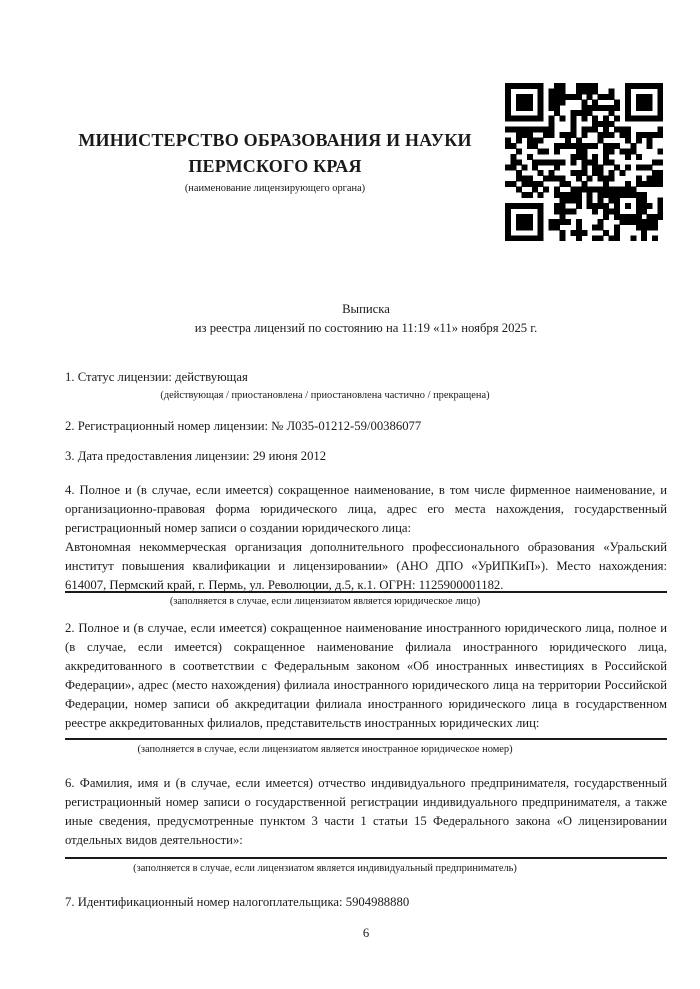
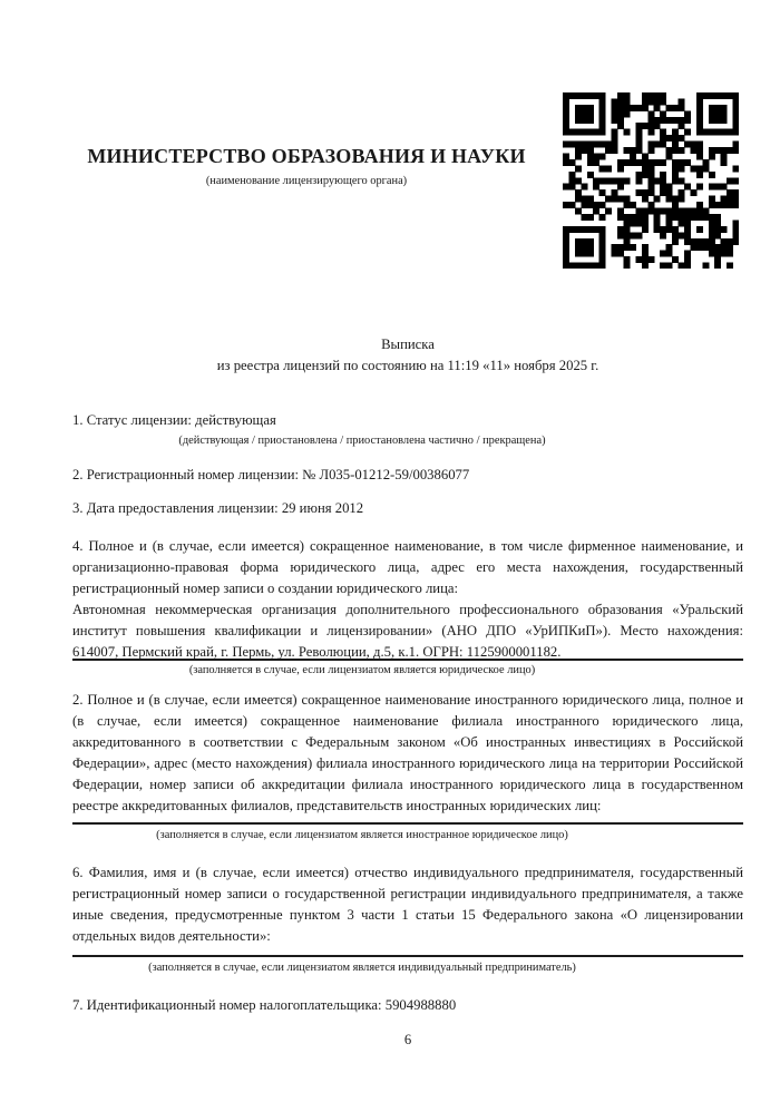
  МИНИСТЕРСТВО ОБРАЗОВАНИЯ И НАУКИ
- ПЕРМСКОГО КРАЯ
  (наименование лицензирующего органа)
  Выписка
  из реестра лицензий по состоянию на 11:19 «11» ноября 2025 г.
  1. Статус лицензии: действующая
  (действующая / приостановлена / приостановлена частично / прекращена)
  2. Регистрационный номер лицензии: № Л035-01212-59/00386077
  3. Дата предоставления лицензии: 29 июня 2012
  4. Полное и (в случае, если имеется) сокращенное наименование, в том числе фирменное наименование, и организационно-правовая форма юридического лица, адрес его места нахождения, государственный регистрационный номер записи о создании юридического лица:
  Автономная некоммерческая организация дополнительного профессионального образования «Уральский институт повышения квалификации и лицензировании» (АНО ДПО «УрИПКиП»). Место нахождения: 614007, Пермский край, г. Пермь, ул. Революции, д.5, к.1. ОГРН: 1125900001182.
  (заполняется в случае, если лицензиатом является юридическое лицо)
  2. Полное и (в случае, если имеется) сокращенное наименование иностранного юридического лица, полное и (в случае, если имеется) сокращенное наименование филиала иностранного юридического лица, аккредитованного в соответствии с Федеральным законом «Об иностранных инвестициях в Российской Федерации», адрес (место нахождения) филиала иностранного юридического лица на территории Российской Федерации, номер записи об аккредитации филиала иностранного юридического лица в государственном реестре аккредитованных филиалов, представительств иностранных юридических лиц:
- (заполняется в случае, если лицензиатом является иностранное юридическое номер)
+ (заполняется в случае, если лицензиатом является иностранное юридическое лицо)
  6. Фамилия, имя и (в случае, если имеется) отчество индивидуального предпринимателя, государственный регистрационный номер записи о государственной регистрации индивидуального предпринимателя, а также иные сведения, предусмотренные пунктом 3 части 1 статьи 15 Федерального закона «О лицензировании отдельных видов деятельности»:
  (заполняется в случае, если лицензиатом является индивидуальный предприниматель)
  7. Идентификационный номер налогоплательщика: 5904988880
  6
